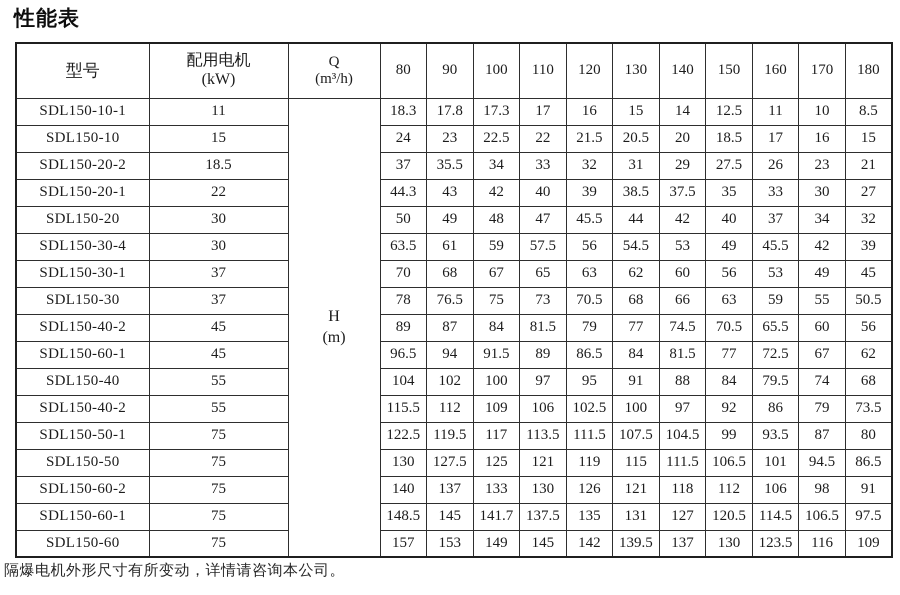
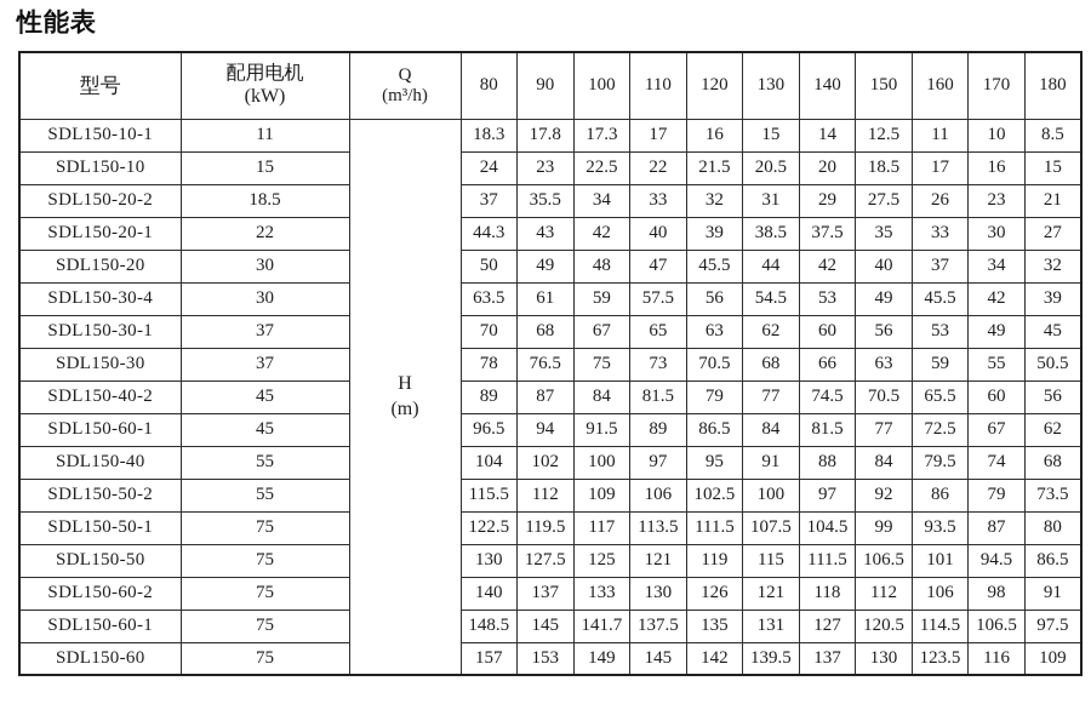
  性能表
  型号	配用电机 (kW)	Q (m³/h)	80	90	100	110	120	130	140	150	160	170	180
  SDL150-10-1	11	H(m)	18.3	17.8	17.3	17	16	15	14	12.5	11	10	8.5
  SDL150-10	15	24	23	22.5	22	21.5	20.5	20	18.5	17	16	15
  SDL150-20-2	18.5	37	35.5	34	33	32	31	29	27.5	26	23	21
  SDL150-20-1	22	44.3	43	42	40	39	38.5	37.5	35	33	30	27
  SDL150-20	30	50	49	48	47	45.5	44	42	40	37	34	32
  SDL150-30-4	30	63.5	61	59	57.5	56	54.5	53	49	45.5	42	39
  SDL150-30-1	37	70	68	67	65	63	62	60	56	53	49	45
  SDL150-30	37	78	76.5	75	73	70.5	68	66	63	59	55	50.5
  SDL150-40-2	45	89	87	84	81.5	79	77	74.5	70.5	65.5	60	56
  SDL150-60-1	45	96.5	94	91.5	89	86.5	84	81.5	77	72.5	67	62
  SDL150-40	55	104	102	100	97	95	91	88	84	79.5	74	68
- SDL150-40-2	55	115.5	112	109	106	102.5	100	97	92	86	79	73.5
+ SDL150-50-2	55	115.5	112	109	106	102.5	100	97	92	86	79	73.5
  SDL150-50-1	75	122.5	119.5	117	113.5	111.5	107.5	104.5	99	93.5	87	80
  SDL150-50	75	130	127.5	125	121	119	115	111.5	106.5	101	94.5	86.5
  SDL150-60-2	75	140	137	133	130	126	121	118	112	106	98	91
  SDL150-60-1	75	148.5	145	141.7	137.5	135	131	127	120.5	114.5	106.5	97.5
  SDL150-60	75	157	153	149	145	142	139.5	137	130	123.5	116	109
- 隔爆电机外形尺寸有所变动，详情请咨询本公司。
